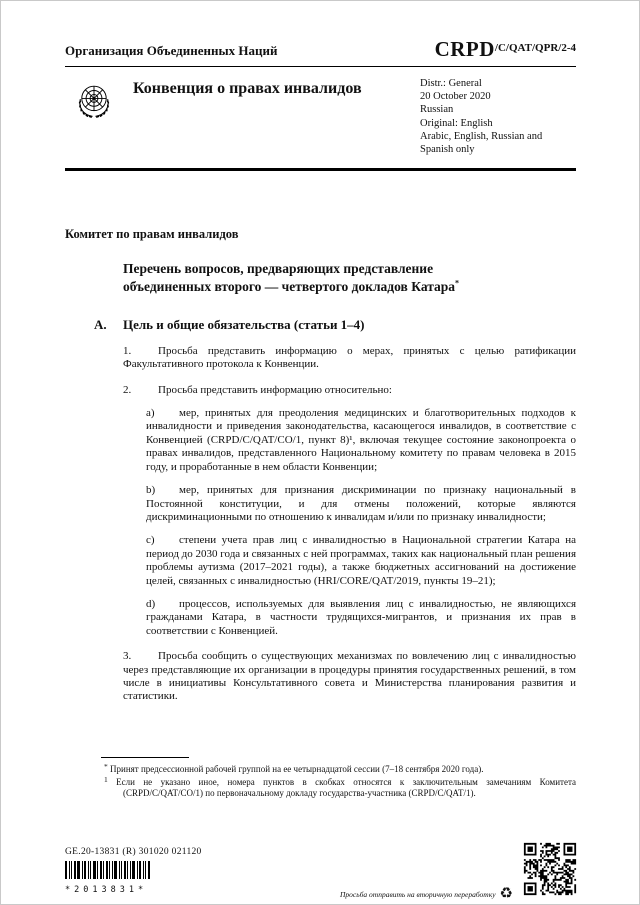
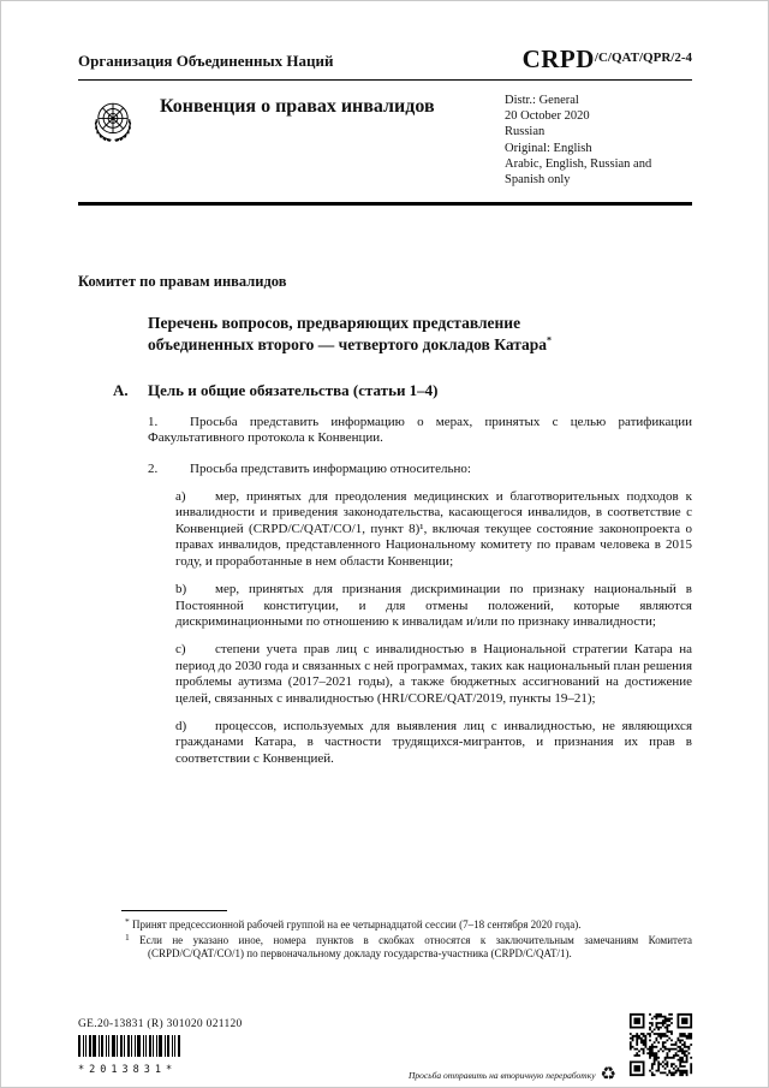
  Организация Объединенных Наций
  CRPD/C/QAT/QPR/2-4
  Конвенция о правах инвалидов
  Distr.: General
  20 October 2020
  Russian
  Original: English
  Arabic, English, Russian and Spanish only
  Комитет по правам инвалидов
  Перечень вопросов, предваряющих представление объединенных второго — четвертого докладов Катара*
  A.
  Цель и общие обязательства (статьи 1–4)
  1. Просьба представить информацию о мерах, принятых с целью ратификации Факультативного протокола к Конвенции.
  2. Просьба представить информацию относительно:
  a) мер, принятых для преодоления медицинских и благотворительных подходов к инвалидности и приведения законодательства, касающегося инвалидов, в соответствие с Конвенцией (CRPD/C/QAT/CO/1, пункт 8)¹, включая текущее состояние законопроекта о правах инвалидов, представленного Национальному комитету по правам человека в 2015 году, и проработанные в нем области Конвенции;
  b) мер, принятых для признания дискриминации по признаку национальный в Постоянной конституции, и для отмены положений, которые являются дискриминационными по отношению к инвалидам и/или по признаку инвалидности;
  c) степени учета прав лиц с инвалидностью в Национальной стратегии Катара на период до 2030 года и связанных с ней программах, таких как национальный план решения проблемы аутизма (2017–2021 годы), а также бюджетных ассигнований на достижение целей, связанных с инвалидностью (HRI/CORE/QAT/2019, пункты 19–21);
  d) процессов, используемых для выявления лиц с инвалидностью, не являющихся гражданами Катара, в частности трудящихся-мигрантов, и признания их прав в соответствии с Конвенцией.
- 3. Просьба сообщить о существующих механизмах по вовлечению лиц с инвалидностью через представляющие их организации в процедуры принятия государственных решений, в том числе в инициативы Консультативного совета и Министерства планирования развития и статистики.
  * Принят предсессионной рабочей группой на ее четырнадцатой сессии (7–18 сентября 2020 года).
  1 Если не указано иное, номера пунктов в скобках относятся к заключительным замечаниям Комитета (CRPD/C/QAT/CO/1) по первоначальному докладу государства-участника (CRPD/C/QAT/1).
  GE.20-13831 (R) 301020 021120
  *2013831*
  Просьба отправить на вторичную переработку
  ♻
